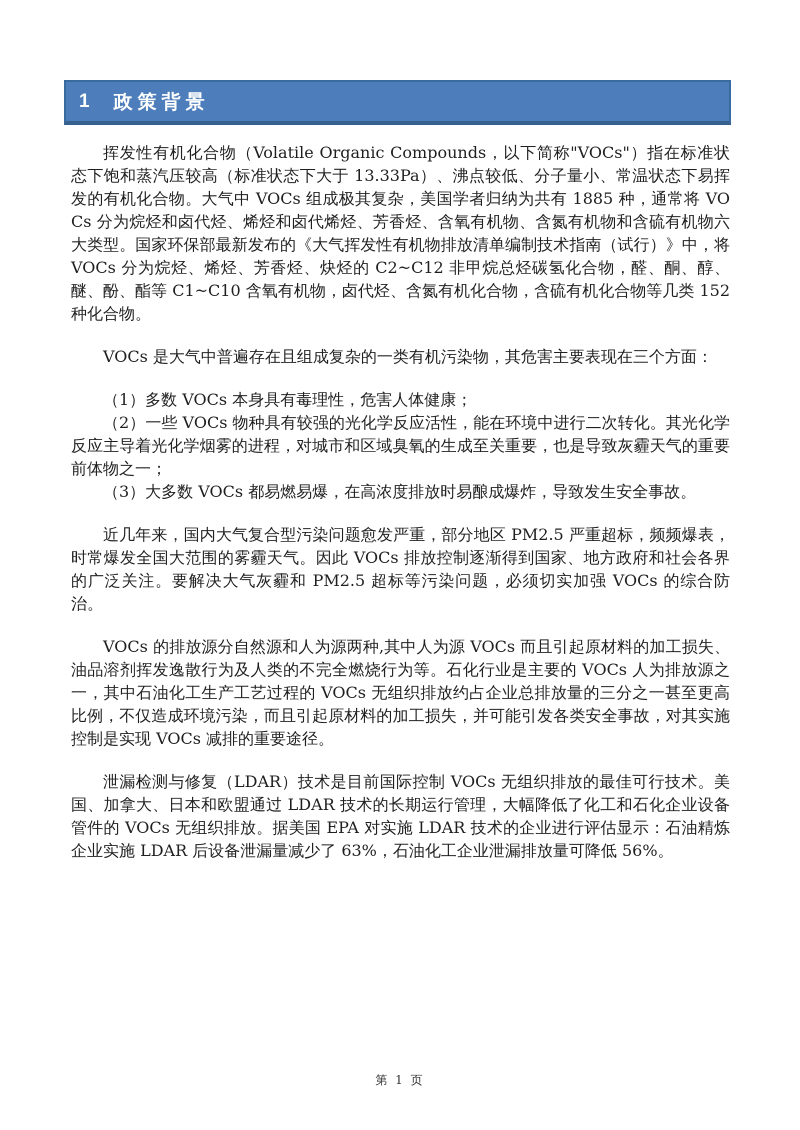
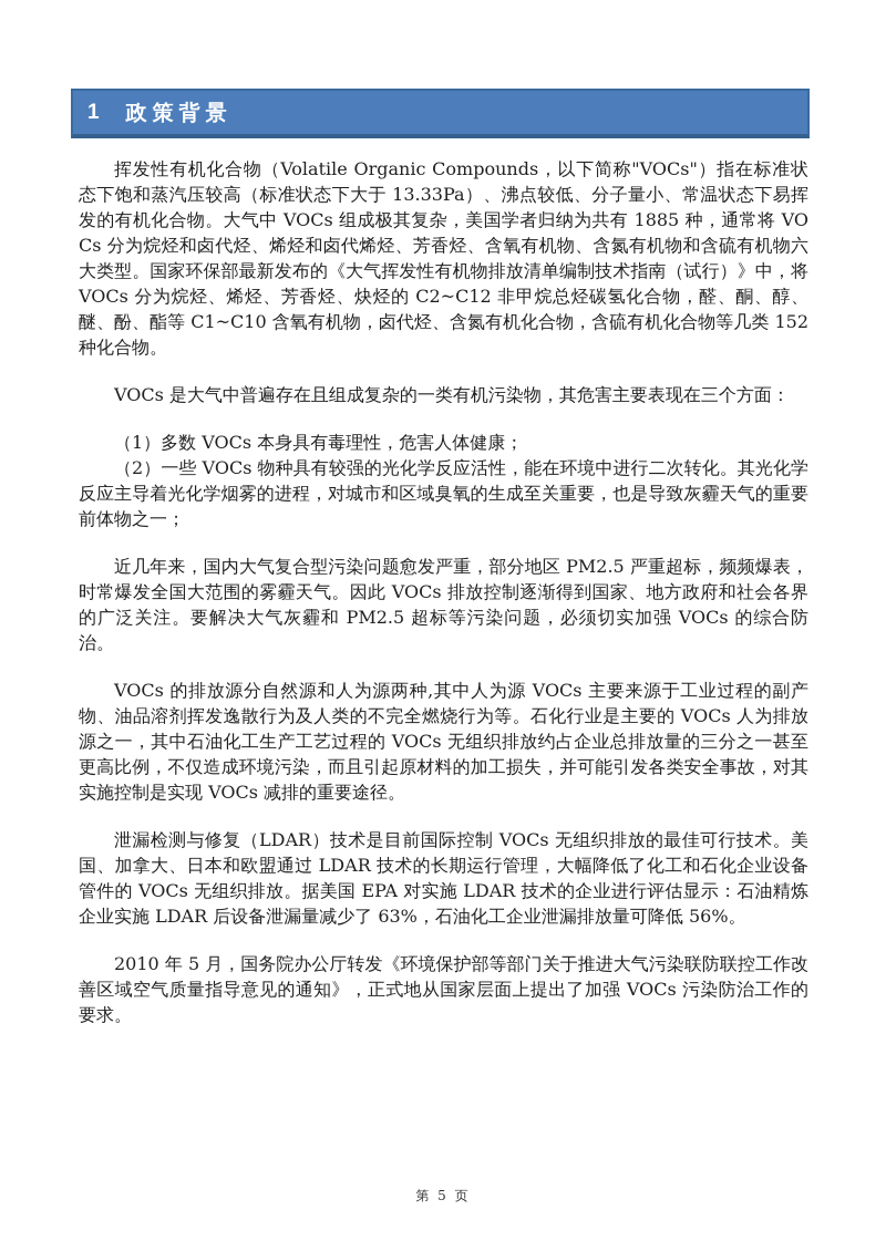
  1
  政策背景
  挥发性有机化合物（Volatile Organic Compounds，以下简称"VOCs"）指在标准状态下饱和蒸汽压较高（标准状态下大于 13.33Pa）、沸点较低、分子量小、常温状态下易挥发的有机化合物。大气中 VOCs 组成极其复杂，美国学者归纳为共有 1885 种，通常将 VOCs 分为烷烃和卤代烃、烯烃和卤代烯烃、芳香烃、含氧有机物、含氮有机物和含硫有机物六大类型。国家环保部最新发布的《大气挥发性有机物排放清单编制技术指南（试行）》中，将 VOCs 分为烷烃、烯烃、芳香烃、炔烃的 C2~C12 非甲烷总烃碳氢化合物，醛、酮、醇、醚、酚、酯等 C1~C10 含氧有机物，卤代烃、含氮有机化合物，含硫有机化合物等几类 152 种化合物。
  VOCs 是大气中普遍存在且组成复杂的一类有机污染物，其危害主要表现在三个方面：
  （1）多数 VOCs 本身具有毒理性，危害人体健康；
  （2）一些 VOCs 物种具有较强的光化学反应活性，能在环境中进行二次转化。其光化学反应主导着光化学烟雾的进程，对城市和区域臭氧的生成至关重要，也是导致灰霾天气的重要前体物之一；
- （3）大多数 VOCs 都易燃易爆，在高浓度排放时易酿成爆炸，导致发生安全事故。
  近几年来，国内大气复合型污染问题愈发严重，部分地区 PM2.5 严重超标，频频爆表，时常爆发全国大范围的雾霾天气。因此 VOCs 排放控制逐渐得到国家、地方政府和社会各界的广泛关注。要解决大气灰霾和 PM2.5 超标等污染问题，必须切实加强 VOCs 的综合防治。
- VOCs 的排放源分自然源和人为源两种,其中人为源 VOCs 而且引起原材料的加工损失、油品溶剂挥发逸散行为及人类的不完全燃烧行为等。石化行业是主要的 VOCs 人为排放源之一，其中石油化工生产工艺过程的 VOCs 无组织排放约占企业总排放量的三分之一甚至更高比例，不仅造成环境污染，而且引起原材料的加工损失，并可能引发各类安全事故，对其实施控制是实现 VOCs 减排的重要途径。
+ VOCs 的排放源分自然源和人为源两种,其中人为源 VOCs 主要来源于工业过程的副产物、油品溶剂挥发逸散行为及人类的不完全燃烧行为等。石化行业是主要的 VOCs 人为排放源之一，其中石油化工生产工艺过程的 VOCs 无组织排放约占企业总排放量的三分之一甚至更高比例，不仅造成环境污染，而且引起原材料的加工损失，并可能引发各类安全事故，对其实施控制是实现 VOCs 减排的重要途径。
  泄漏检测与修复（LDAR）技术是目前国际控制 VOCs 无组织排放的最佳可行技术。美国、加拿大、日本和欧盟通过 LDAR 技术的长期运行管理，大幅降低了化工和石化企业设备管件的 VOCs 无组织排放。据美国 EPA 对实施 LDAR 技术的企业进行评估显示：石油精炼企业实施 LDAR 后设备泄漏量减少了 63%，石油化工企业泄漏排放量可降低 56%。
+ 2010 年 5 月，国务院办公厅转发《环境保护部等部门关于推进大气污染联防联控工作改善区域空气质量指导意见的通知》，正式地从国家层面上提出了加强 VOCs 污染防治工作的要求。
- 第 1 页
+ 第 5 页
